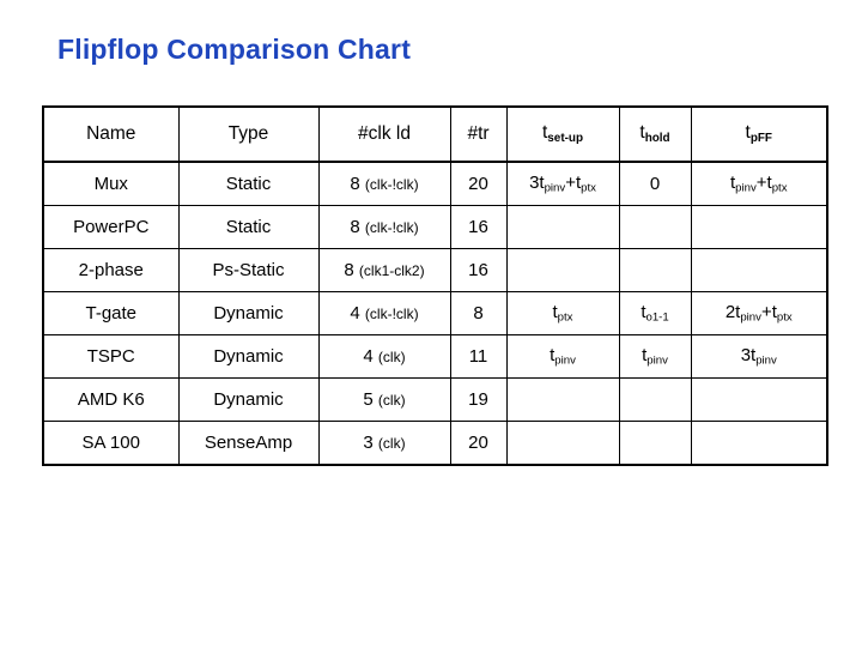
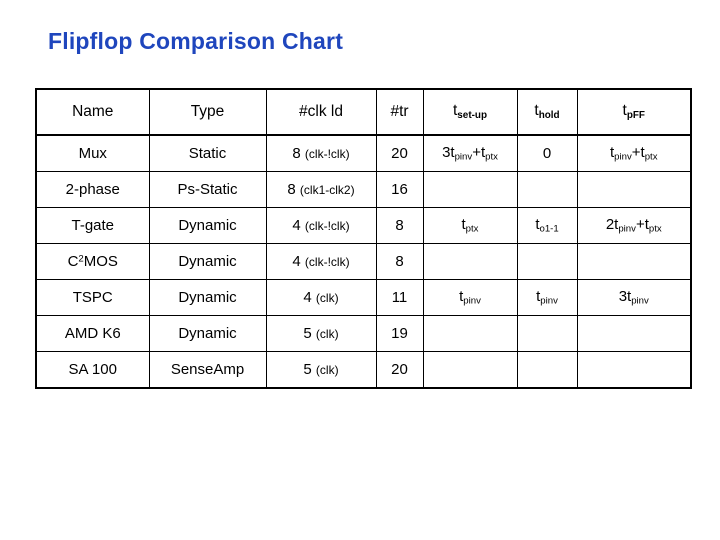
  Flipflop Comparison Chart
  Name	Type	#clk ld	#tr	tset-up	thold	tpFF
  Mux	Static	8 (clk-!clk)	20	3tpinv+tptx	0	tpinv+tptx
- PowerPC	Static	8 (clk-!clk)	16
  2-phase	Ps-Static	8 (clk1-clk2)	16
  T-gate	Dynamic	4 (clk-!clk)	8	tptx	to1-1	2tpinv+tptx
+ C2MOS	Dynamic	4 (clk-!clk)	8
  TSPC	Dynamic	4 (clk)	11	tpinv	tpinv	3tpinv
  AMD K6	Dynamic	5 (clk)	19
- SA 100	SenseAmp	3 (clk)	20
+ SA 100	SenseAmp	5 (clk)	20
